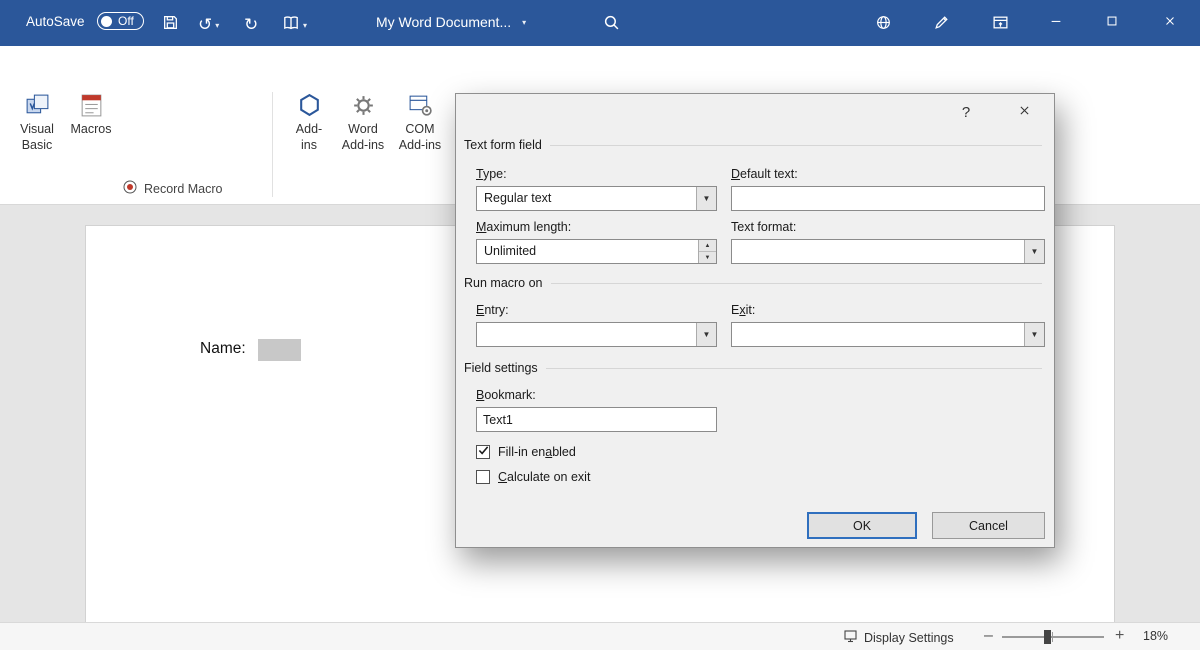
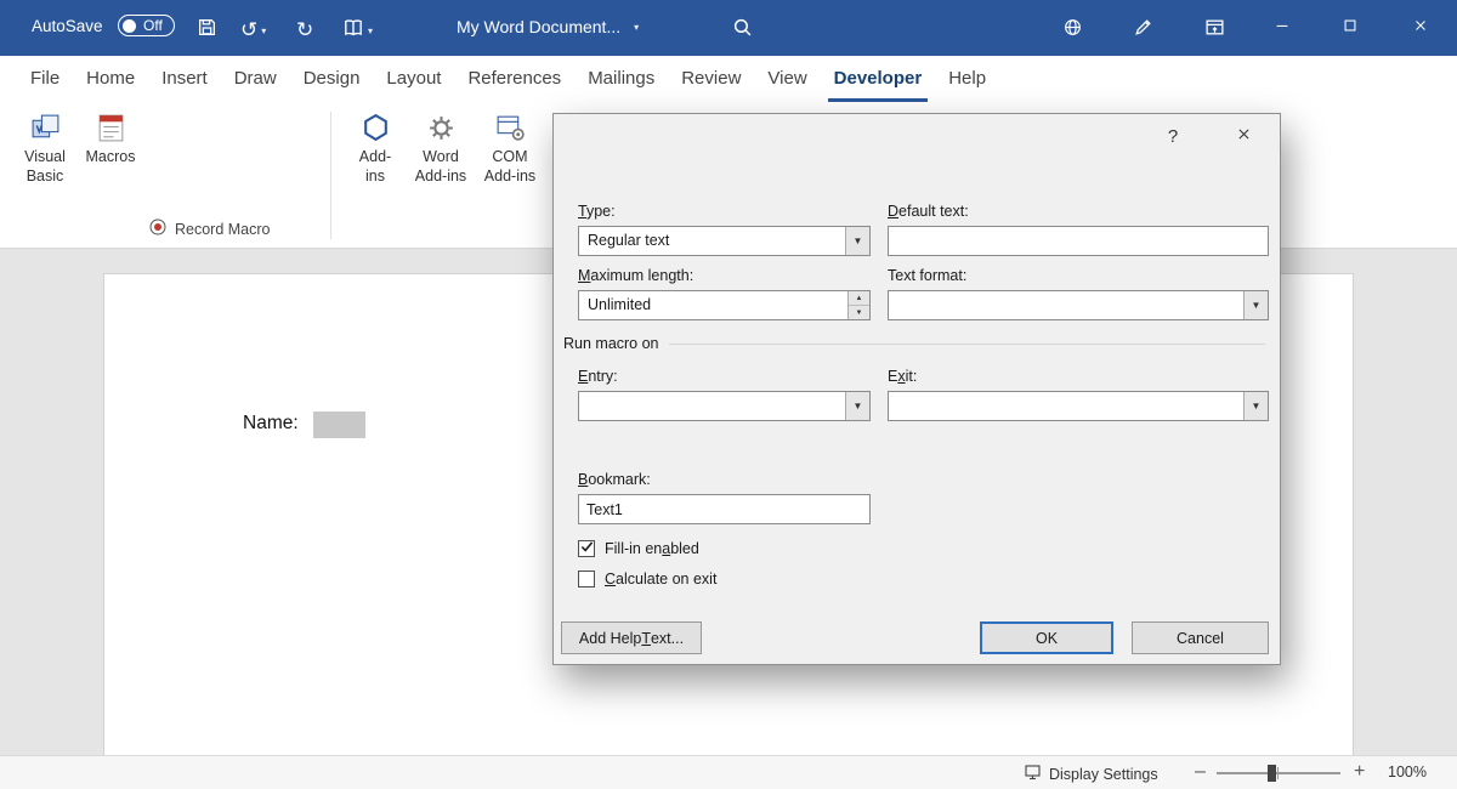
  AutoSave
  Off
  ↺
  ▾
  ↻
  ▾
  My Word Document...
  ▾
+ File
+ Home
+ Insert
+ Draw
+ Design
+ Layout
+ References
+ Mailings
+ Review
+ View
+ Developer
+ Help
  Visual
  Basic
  Macros
  Record Macro
  Add-
  ins
  Word
  Add-ins
  COM
  Add-ins
  Name:
  Display Settings
  –
  +
- 18%
+ 100%
  ?
- Text form field
  Type:
  Default text:
  Regular text
  ▼
  Maximum length:
  Text format:
  Unlimited
  ▼
  Run macro on
  Entry:
  Exit:
  ▼
  ▼
- Field settings
  Bookmark:
  Text1
  Fill-in enabled
  Calculate on exit
+ Add Help
+ T
+ ext...
  OK
  Cancel
